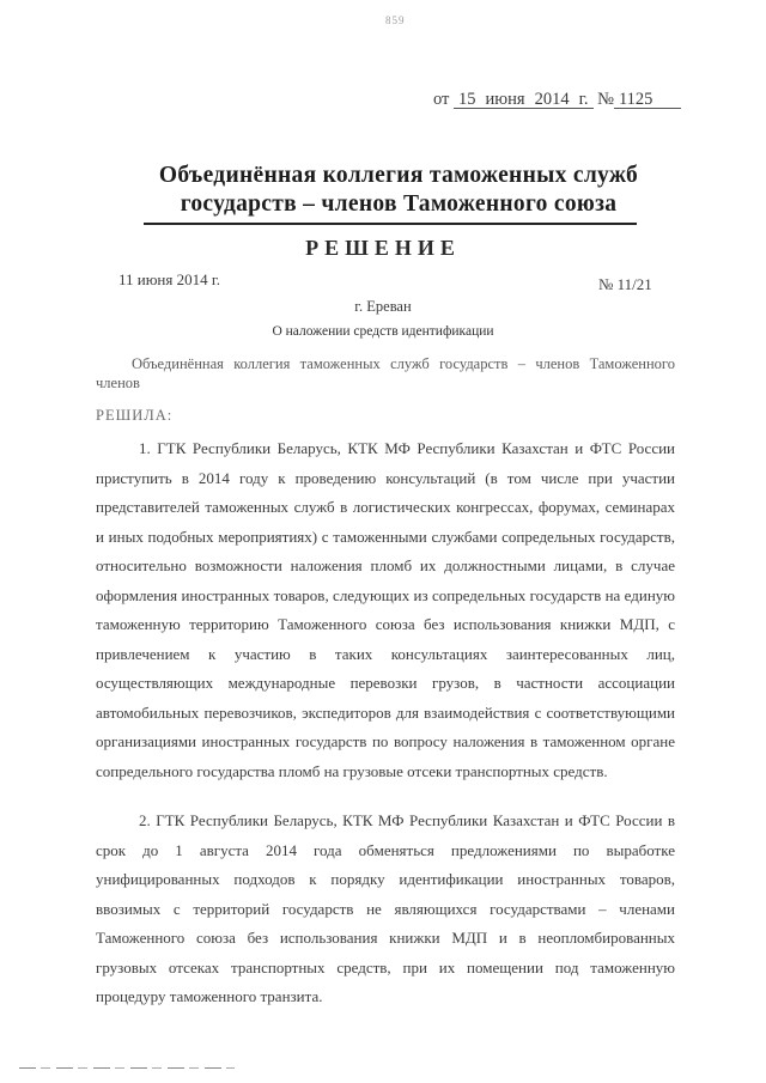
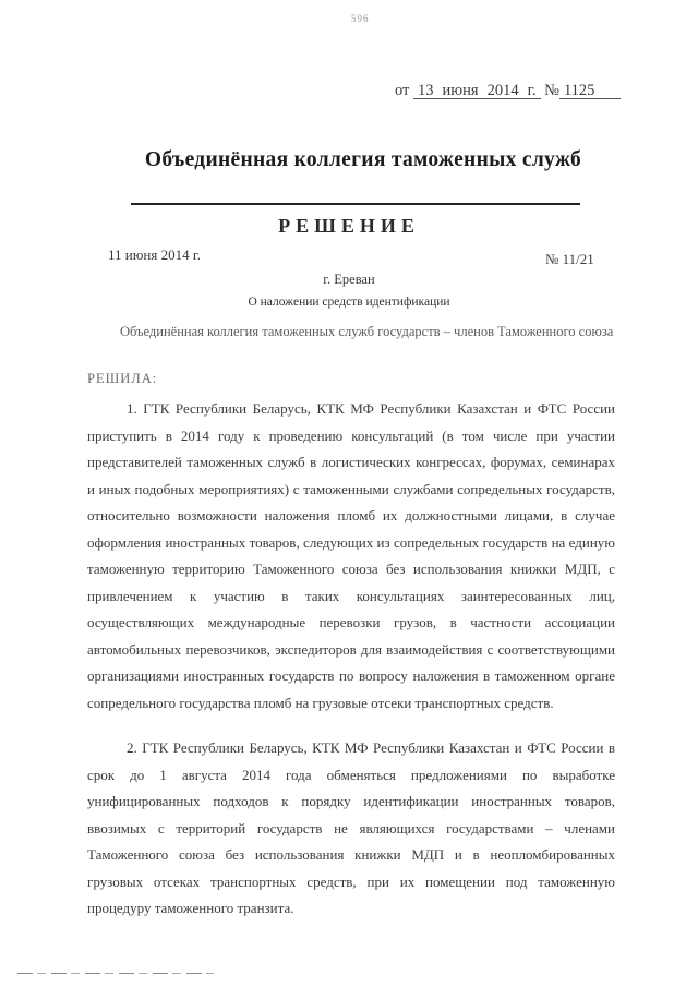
- 859
+ 596
- от 15 июня 2014 г. № 1125
+ от 13 июня 2014 г. № 1125
  Объединённая коллегия таможенных служб
- государств – членов Таможенного союза
  РЕШЕНИЕ
  11 июня 2014 г.
  № 11/21
  г. Ереван
  О наложении средств идентификации
- Объединённая коллегия таможенных служб государств – членов Таможенного членов
+ Объединённая коллегия таможенных служб государств – членов Таможенного союза
  РЕШИЛА:
  1. ГТК Республики Беларусь, КТК МФ Республики Казахстан и ФТС России приступить в 2014 году к проведению консультаций (в том числе при участии представителей таможенных служб в логистических конгрессах, форумах, семинарах и иных подобных мероприятиях) с таможенными службами сопредельных государств, относительно возможности наложения пломб их должностными лицами, в случае оформления иностранных товаров, следующих из сопредельных государств на единую таможенную территорию Таможенного союза без использования книжки МДП, с привлечением к участию в таких консультациях заинтересованных лиц, осуществляющих международные перевозки грузов, в частности ассоциации автомобильных перевозчиков, экспедиторов для взаимодействия с соответствующими организациями иностранных государств по вопросу наложения в таможенном органе сопредельного государства пломб на грузовые отсеки транспортных средств.
  2. ГТК Республики Беларусь, КТК МФ Республики Казахстан и ФТС России в срок до 1 августа 2014 года обменяться предложениями по выработке унифицированных подходов к порядку идентификации иностранных товаров, ввозимых с территорий государств не являющихся государствами – членами Таможенного союза без использования книжки МДП и в неопломбированных грузовых отсеках транспортных средств, при их помещении под таможенную процедуру таможенного транзита.
